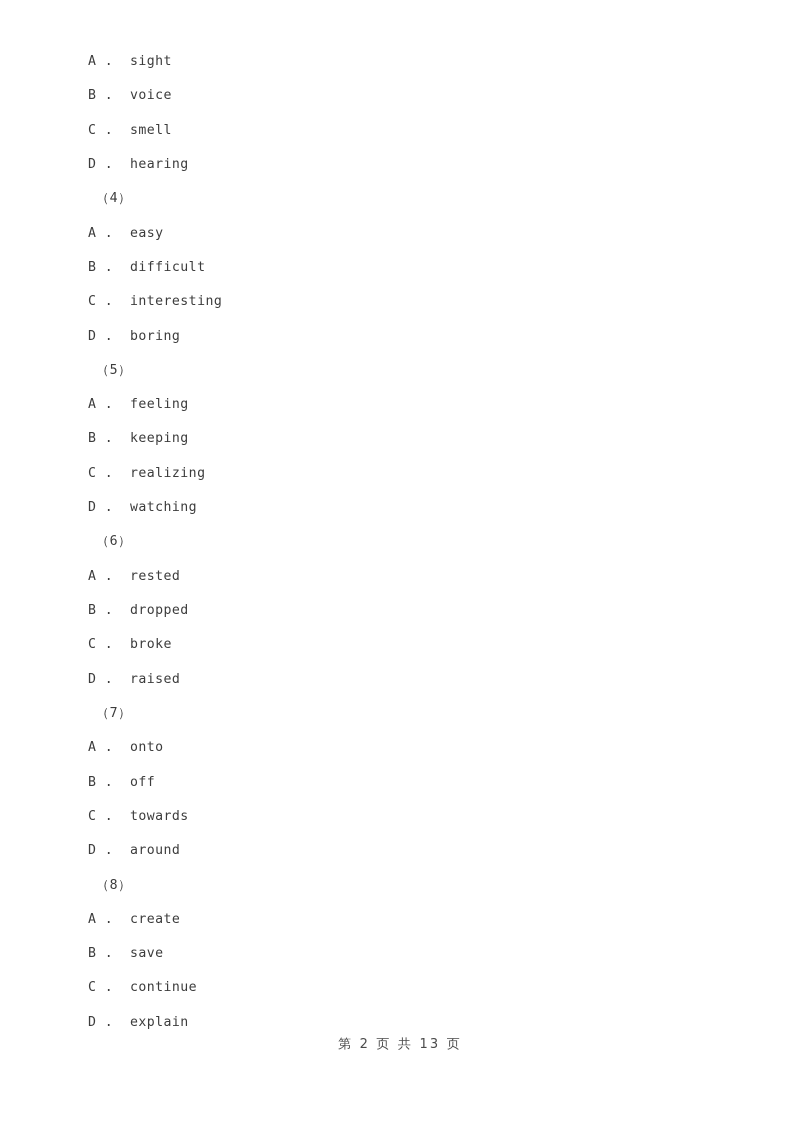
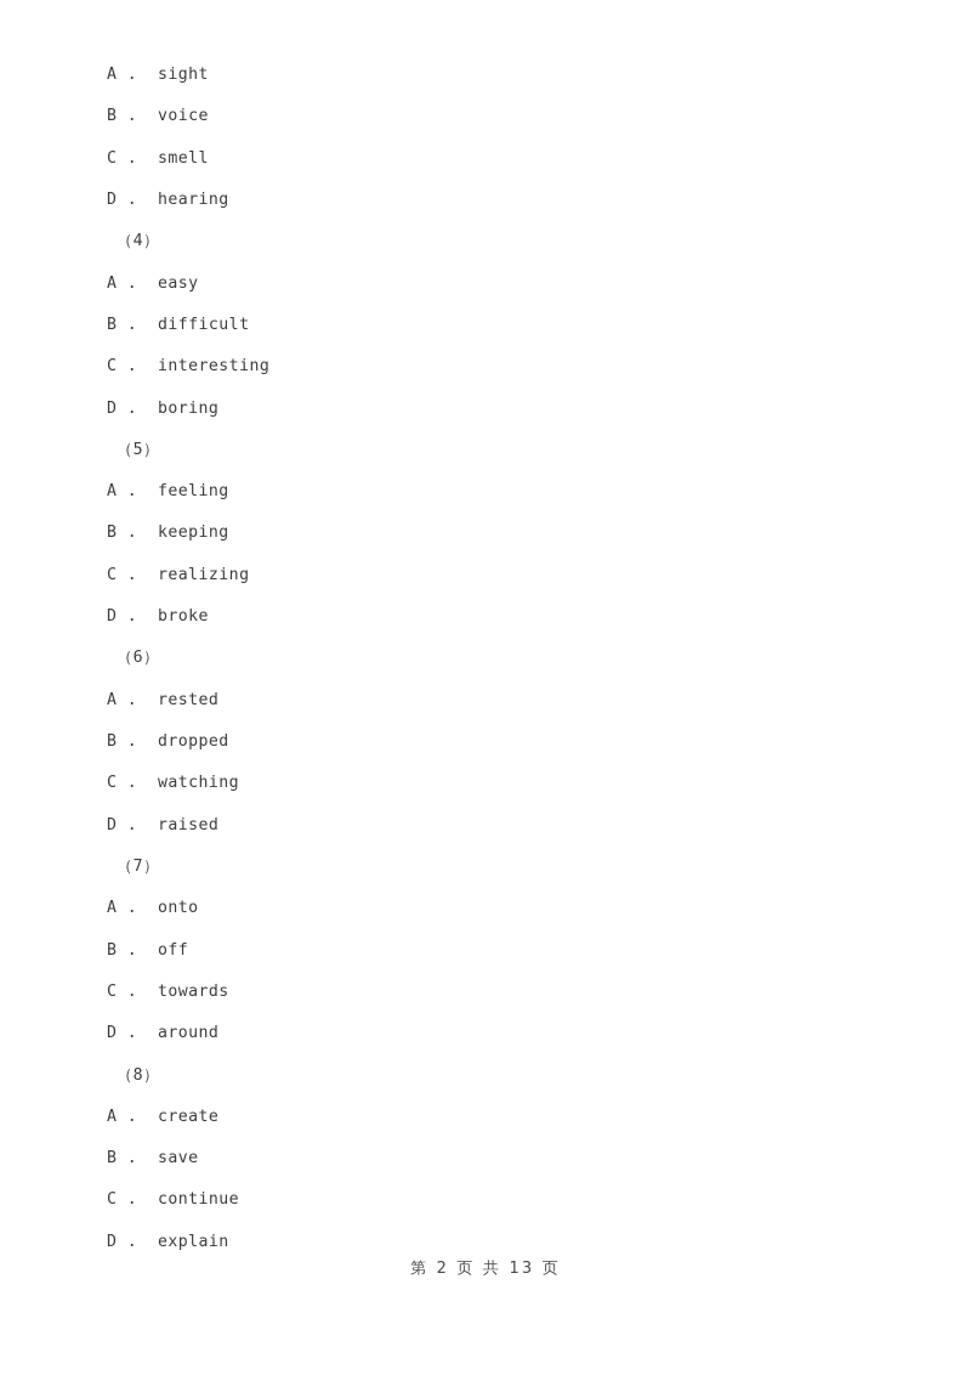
  A . sight
  B . voice
  C . smell
  D . hearing
  （4）
  A . easy
  B . difficult
  C . interesting
  D . boring
  （5）
  A . feeling
  B . keeping
  C . realizing
- D . watching
+ D . broke
  （6）
  A . rested
  B . dropped
- C . broke
+ C . watching
  D . raised
  （7）
  A . onto
  B . off
  C . towards
  D . around
  （8）
  A . create
  B . save
  C . continue
  D . explain
  第 2 页 共 13 页
